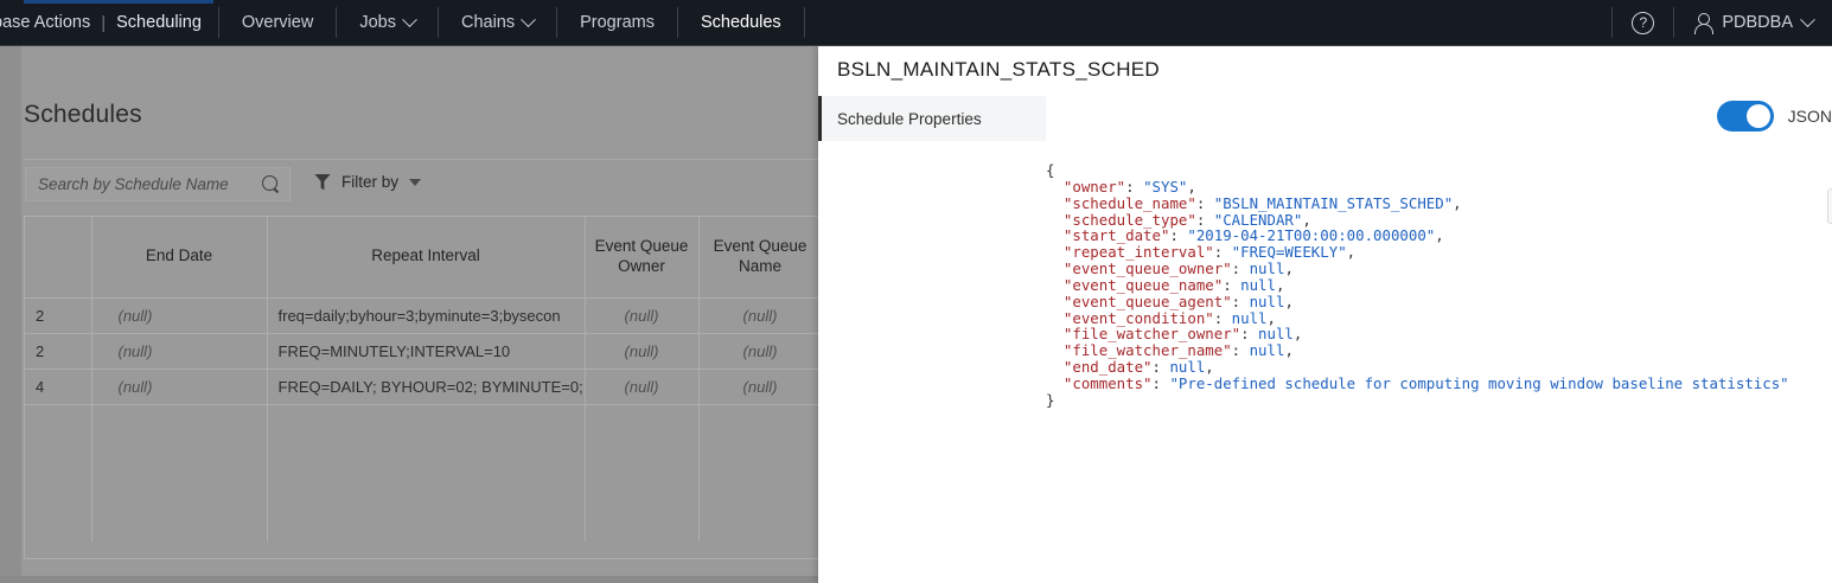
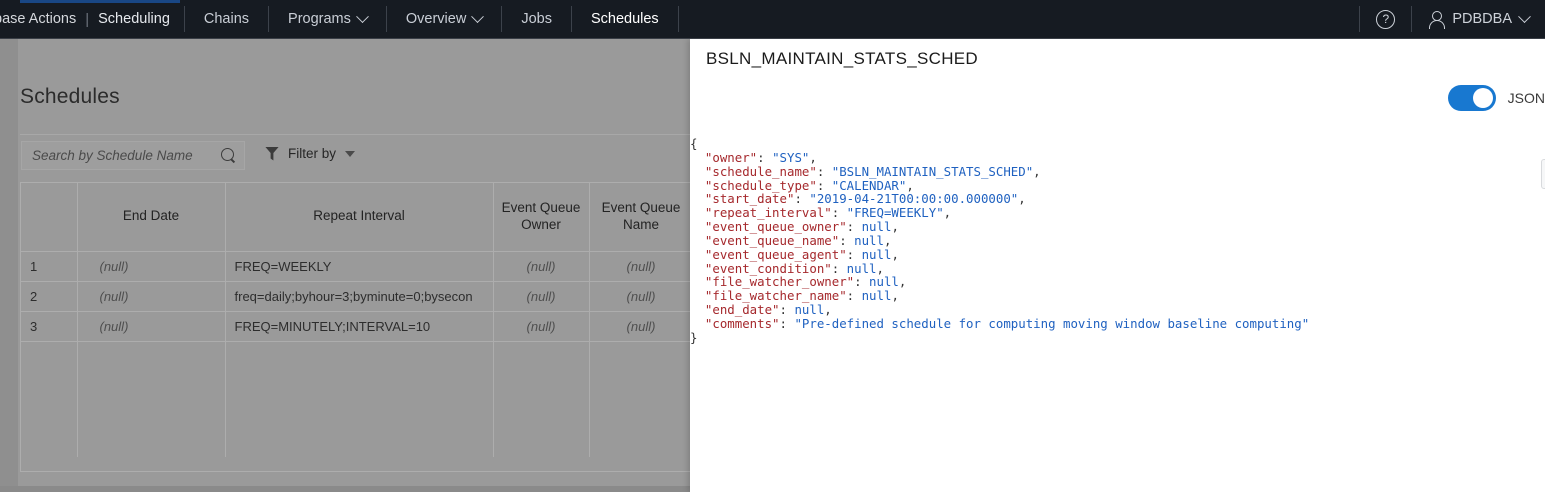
  Schedules
  Search by Schedule Name
  Filter by
  	End Date	Repeat Interval	Event Queue Owner	Event Queue Name
+ 1	(null)	FREQ=WEEKLY	(null)	(null)
- 2	(null)	freq=daily;byhour=3;byminute=3;bysecon	(null)	(null)
+ 2	(null)	freq=daily;byhour=3;byminute=0;bysecon	(null)	(null)
- 2	(null)	FREQ=MINUTELY;INTERVAL=10	(null)	(null)
+ 3	(null)	FREQ=MINUTELY;INTERVAL=10	(null)	(null)
- 4	(null)	FREQ=DAILY; BYHOUR=02; BYMINUTE=0;	(null)	(null)
  BSLN_MAINTAIN_STATS_SCHED
- Schedule Properties
  JSON
- { "owner": "SYS", "schedule_name": "BSLN_MAINTAIN_STATS_SCHED", "schedule_type": "CALENDAR", "start_date": "2019-04-21T00:00:00.000000", "repeat_interval": "FREQ=WEEKLY", "event_queue_owner": null, "event_queue_name": null, "event_queue_agent": null, "event_condition": null, "file_watcher_owner": null, "file_watcher_name": null, "end_date": null, "comments": "Pre-defined schedule for computing moving window baseline statistics" }
+ { "owner": "SYS", "schedule_name": "BSLN_MAINTAIN_STATS_SCHED", "schedule_type": "CALENDAR", "start_date": "2019-04-21T00:00:00.000000", "repeat_interval": "FREQ=WEEKLY", "event_queue_owner": null, "event_queue_name": null, "event_queue_agent": null, "event_condition": null, "file_watcher_owner": null, "file_watcher_name": null, "end_date": null, "comments": "Pre-defined schedule for computing moving window baseline computing" }
  ase Actions
  |
  Scheduling
- Overview
+ Chains
- Jobs
+ Programs
- Chains
+ Overview
- Programs
+ Jobs
  Schedules
  ?
  PDBDBA
